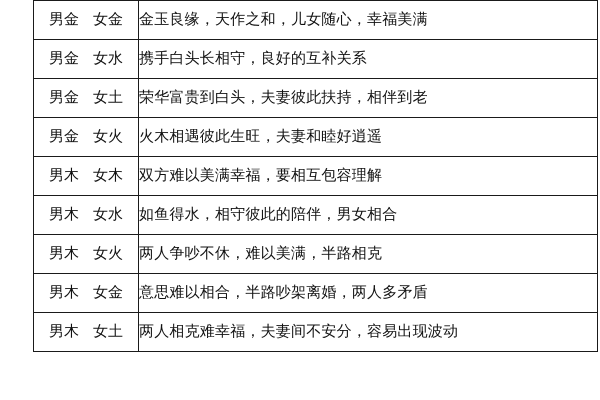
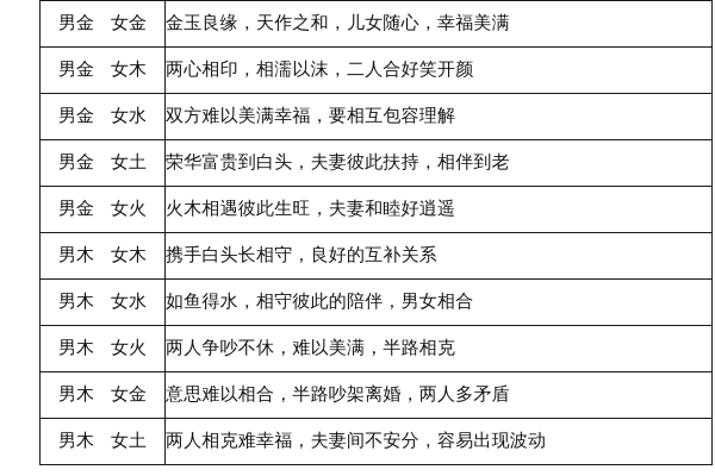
  男金 女金	金玉良缘，天作之和，儿女随心，幸福美满
+ 男金 女木	两心相印，相濡以沫，二人合好笑开颜
- 男金 女水	携手白头长相守，良好的互补关系
+ 男金 女水	双方难以美满幸福，要相互包容理解
  男金 女土	荣华富贵到白头，夫妻彼此扶持，相伴到老
  男金 女火	火木相遇彼此生旺，夫妻和睦好逍遥
- 男木 女木	双方难以美满幸福，要相互包容理解
+ 男木 女木	携手白头长相守，良好的互补关系
  男木 女水	如鱼得水，相守彼此的陪伴，男女相合
  男木 女火	两人争吵不休，难以美满，半路相克
  男木 女金	意思难以相合，半路吵架离婚，两人多矛盾
  男木 女土	两人相克难幸福，夫妻间不安分，容易出现波动
